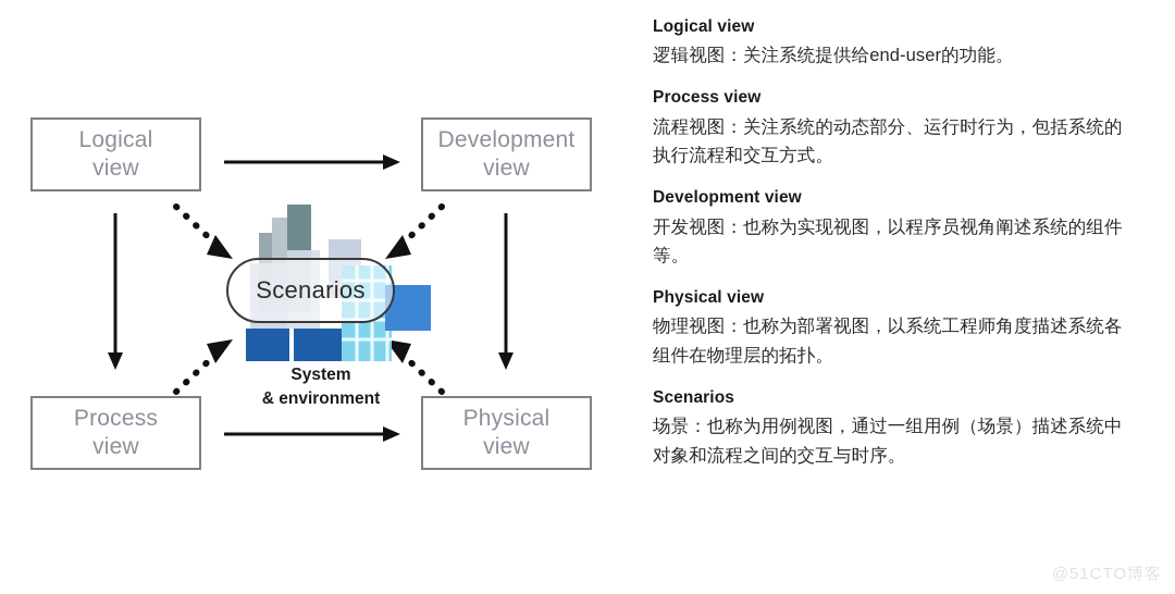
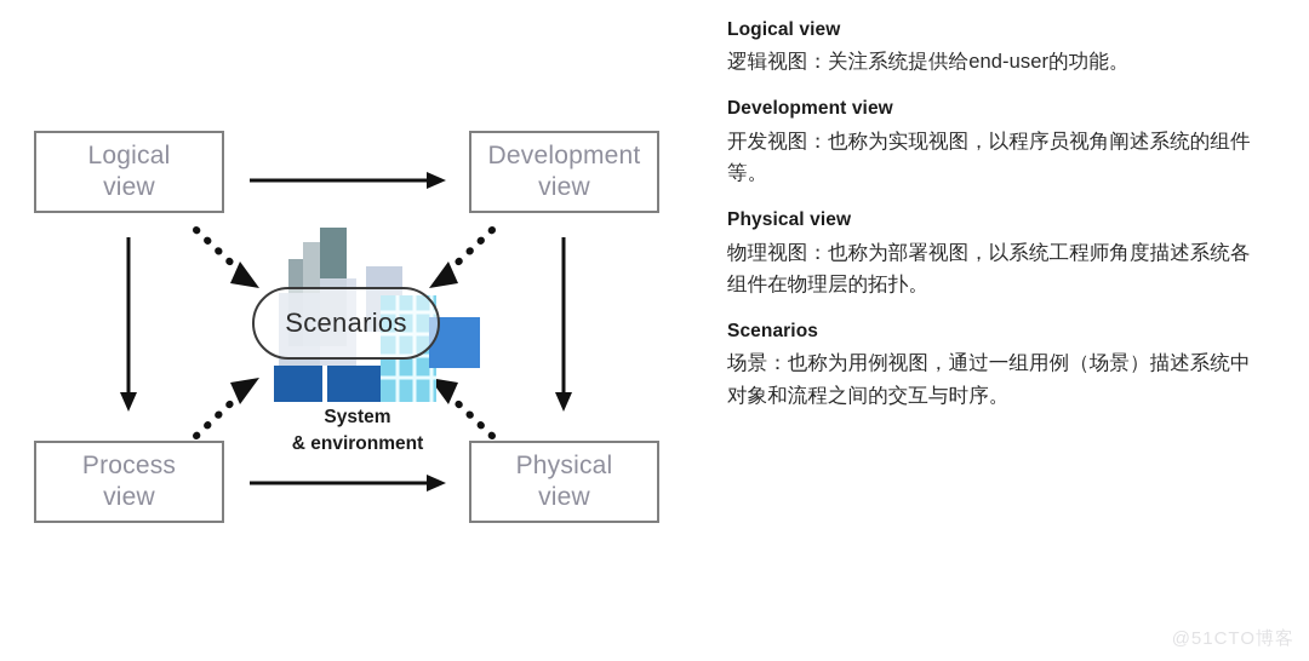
  Logical
  view
  Development
  view
  Process
  view
  Physical
  view
  Scenarios
  System
  & environment
  Logical view
  逻辑视图：关注系统提供给end-user的功能。
- Process view
- 流程视图：关注系统的动态部分、运行时行为，包括系统的执行流程和交互方式。
  Development view
  开发视图：也称为实现视图，以程序员视角阐述系统的组件等。
  Physical view
  物理视图：也称为部署视图，以系统工程师角度描述系统各组件在物理层的拓扑。
  Scenarios
  场景：也称为用例视图，通过一组用例（场景）描述系统中对象和流程之间的交互与时序。
  @51CTO博客
